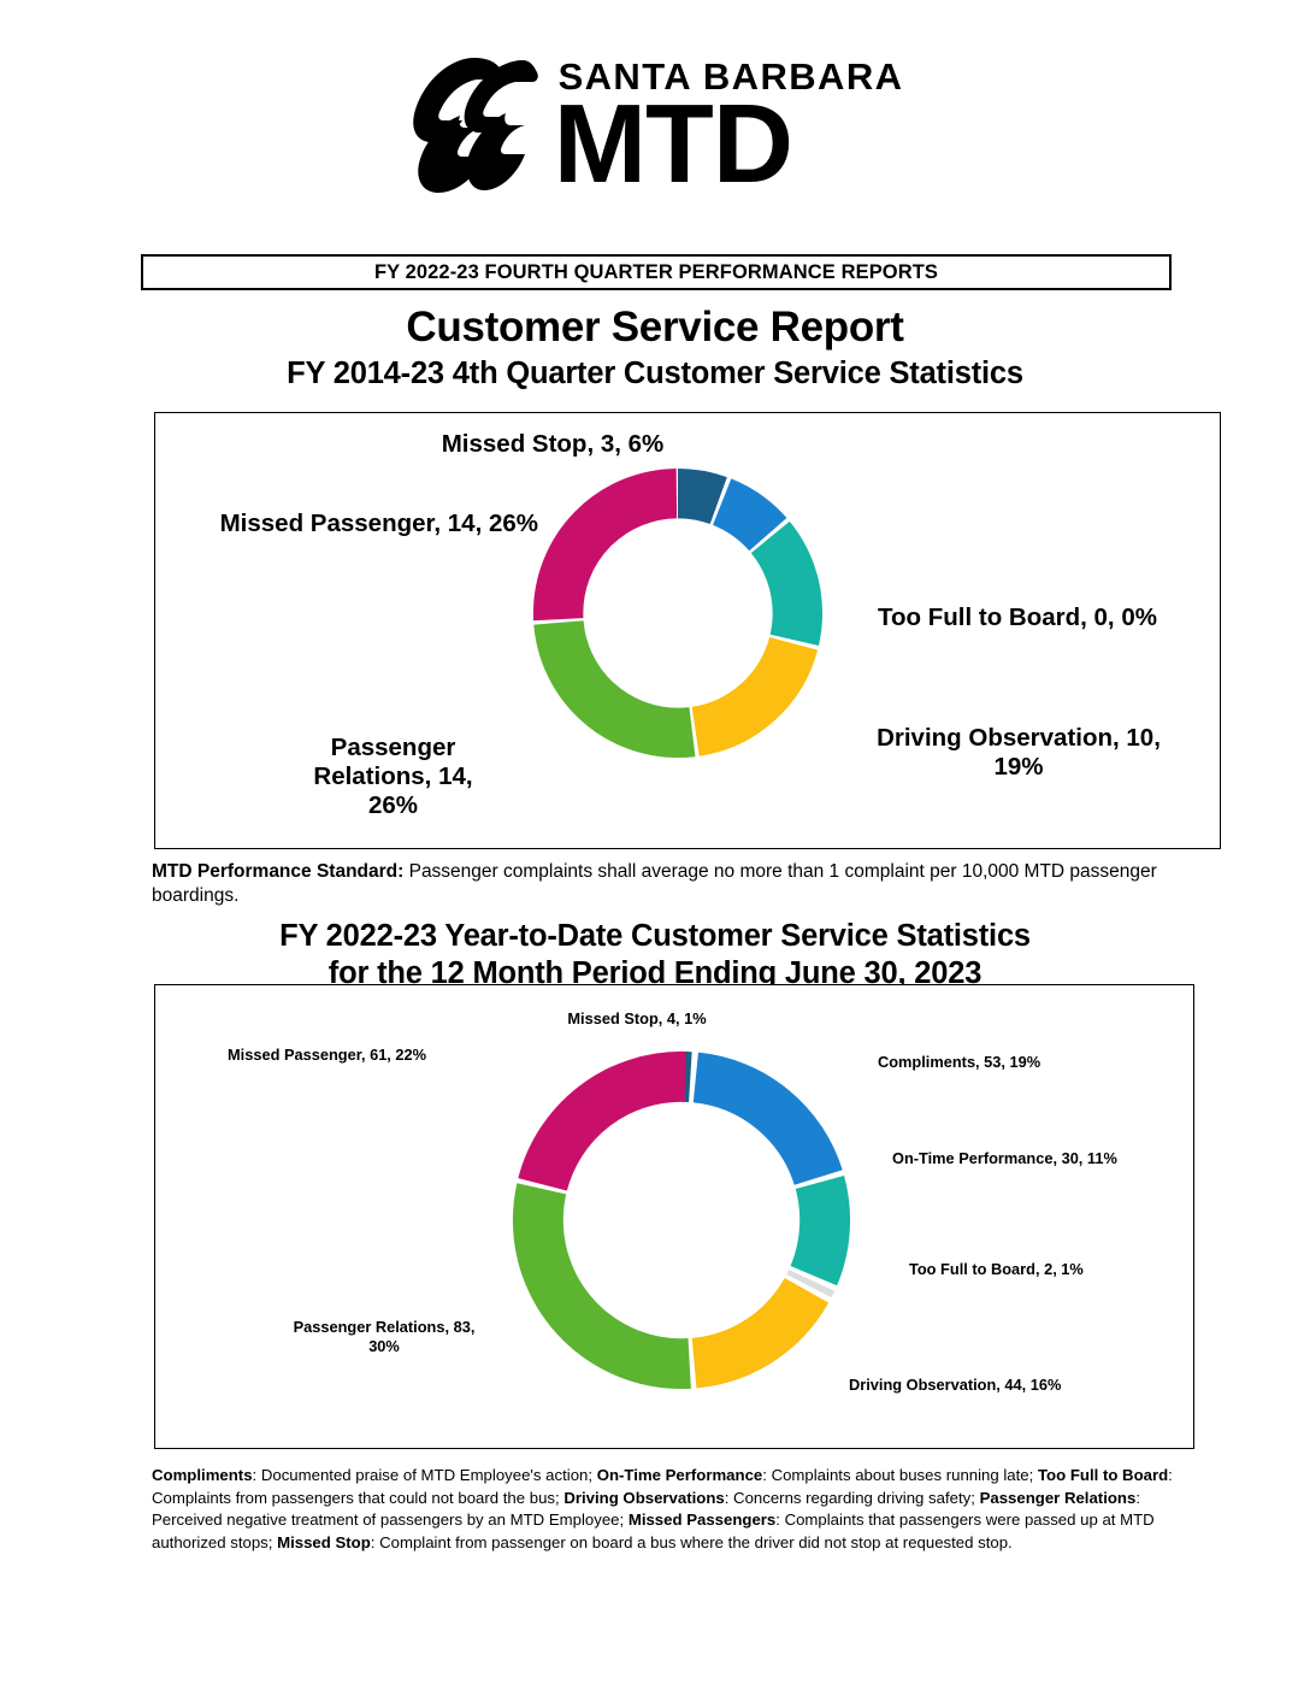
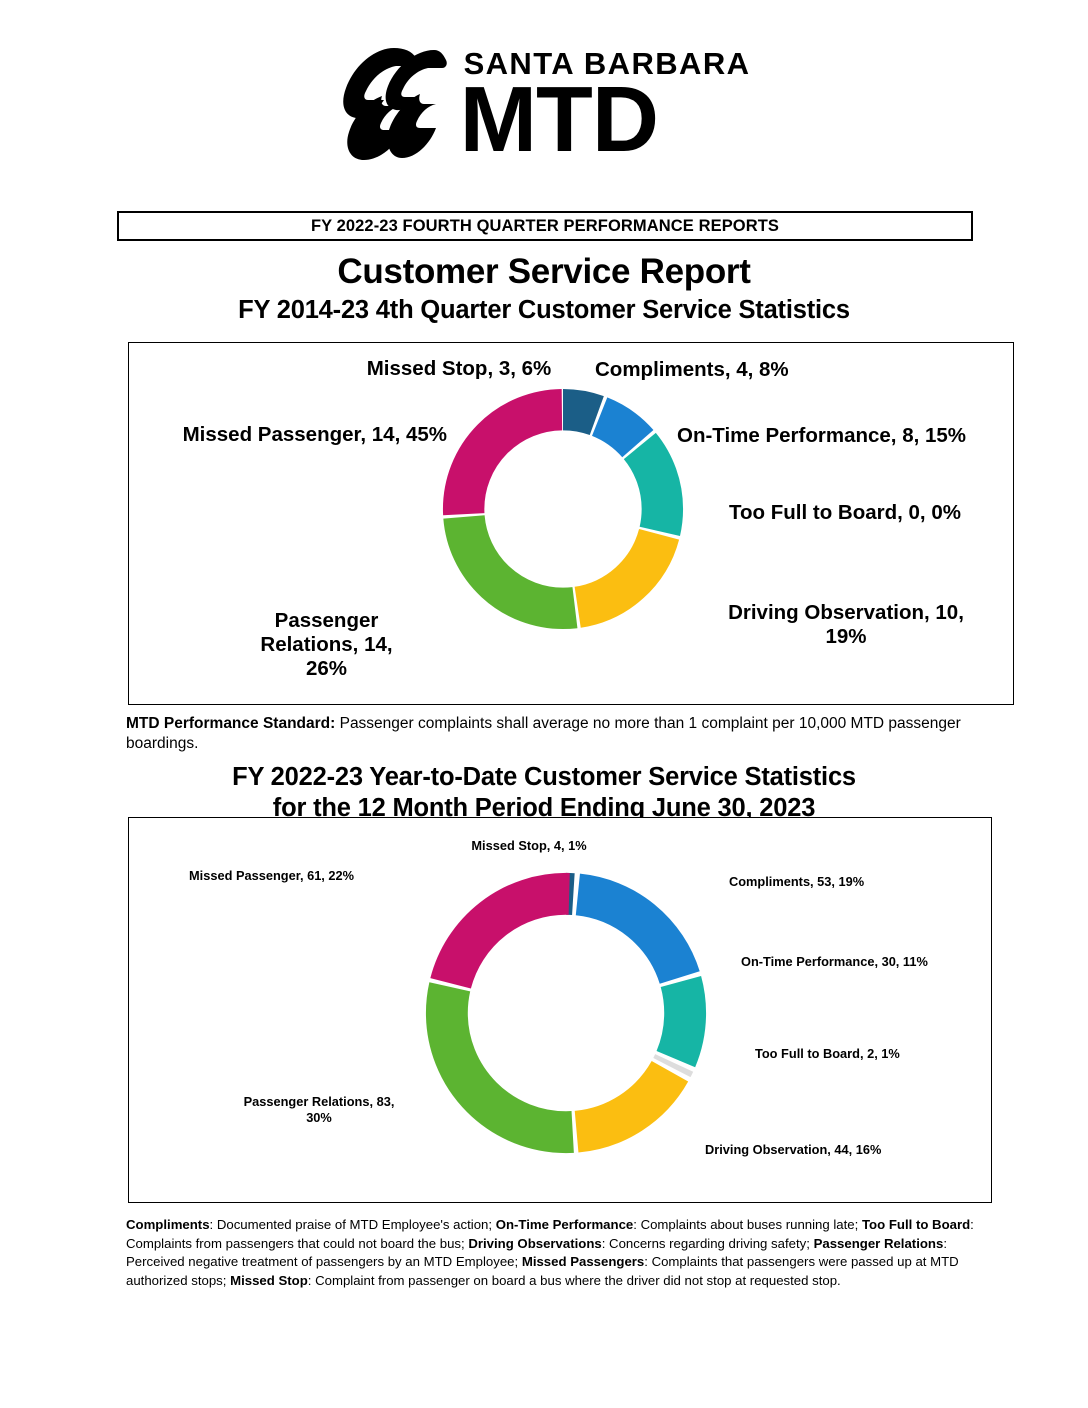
  SANTA BARBARA
  MTD
  FY 2022-23 FOURTH QUARTER PERFORMANCE REPORTS
  Customer Service Report
  FY 2014-23 4th Quarter Customer Service Statistics
  Missed Stop, 3, 6%
+ Compliments, 4, 8%
+ On-Time Performance, 8, 15%
  Too Full to Board, 0, 0%
  Driving Observation, 10,
  19%
  Passenger
  Relations, 14,
  26%
- Missed Passenger, 14, 26%
+ Missed Passenger, 14, 45%
  MTD Performance Standard: Passenger complaints shall average no more than 1 complaint per 10,000 MTD passenger boardings.
  FY 2022-23 Year-to-Date Customer Service Statistics
  for the 12 Month Period Ending June 30, 2023
  Missed Stop, 4, 1%
  Compliments, 53, 19%
  On-Time Performance, 30, 11%
  Too Full to Board, 2, 1%
  Driving Observation, 44, 16%
  Passenger Relations, 83,
  30%
  Missed Passenger, 61, 22%
  Compliments: Documented praise of MTD Employee's action; On-Time Performance: Complaints about buses running late; Too Full to Board: Complaints from passengers that could not board the bus; Driving Observations: Concerns regarding driving safety; Passenger Relations: Perceived negative treatment of passengers by an MTD Employee; Missed Passengers: Complaints that passengers were passed up at MTD authorized stops; Missed Stop: Complaint from passenger on board a bus where the driver did not stop at requested stop.
